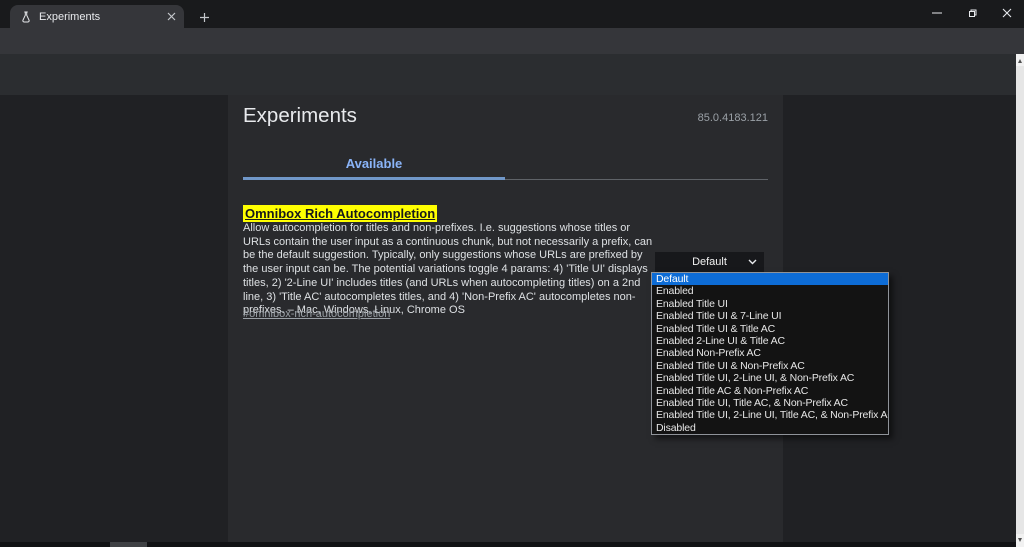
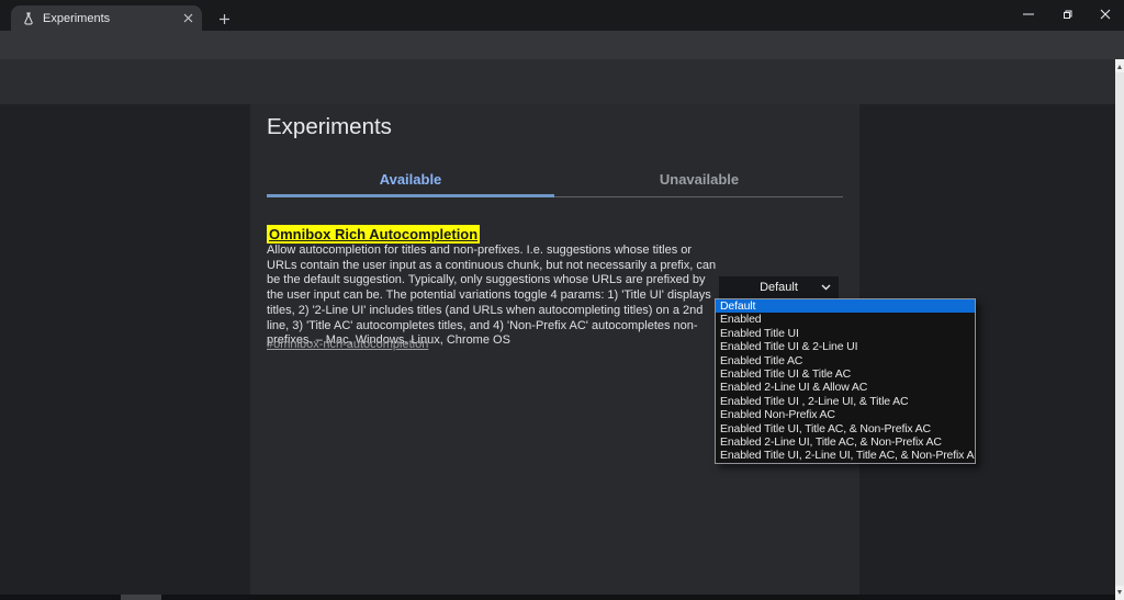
  Experiments
  Experiments
- 85.0.4183.121
  Available
+ Unavailable
  Omnibox Rich Autocompletion
- Allow autocompletion for titles and non-prefixes. I.e. suggestions whose titles or URLs contain the user input as a continuous chunk, but not necessarily a prefix, can be the default suggestion. Typically, only suggestions whose URLs are prefixed by the user input can be. The potential variations toggle 4 params: 4) 'Title UI' displays titles, 2) '2-Line UI' includes titles (and URLs when autocompleting titles) on a 2nd line, 3) 'Title AC' autocompletes titles, and 4) 'Non-Prefix AC' autocompletes non-prefixes. – Mac, Windows, Linux, Chrome OS
+ Allow autocompletion for titles and non-prefixes. I.e. suggestions whose titles or URLs contain the user input as a continuous chunk, but not necessarily a prefix, can be the default suggestion. Typically, only suggestions whose URLs are prefixed by the user input can be. The potential variations toggle 4 params: 1) 'Title UI' displays titles, 2) '2-Line UI' includes titles (and URLs when autocompleting titles) on a 2nd line, 3) 'Title AC' autocompletes titles, and 4) 'Non-Prefix AC' autocompletes non-prefixes. – Mac, Windows, Linux, Chrome OS
  #omnibox-rich-autocompletion
  Default
  Default
  Enabled
  Enabled Title UI
- Enabled Title UI & 7-Line UI
+ Enabled Title UI & 2-Line UI
+ Enabled Title AC
  Enabled Title UI & Title AC
- Enabled 2-Line UI & Title AC
+ Enabled 2-Line UI & Allow AC
+ Enabled Title UI , 2-Line UI, & Title AC
  Enabled Non-Prefix AC
- Enabled Title UI & Non-Prefix AC
- Enabled Title UI, 2-Line UI, & Non-Prefix AC
- Enabled Title AC & Non-Prefix AC
  Enabled Title UI, Title AC, & Non-Prefix AC
+ Enabled 2-Line UI, Title AC, & Non-Prefix AC
  Enabled Title UI, 2-Line UI, Title AC, & Non-Prefix A
- Disabled
